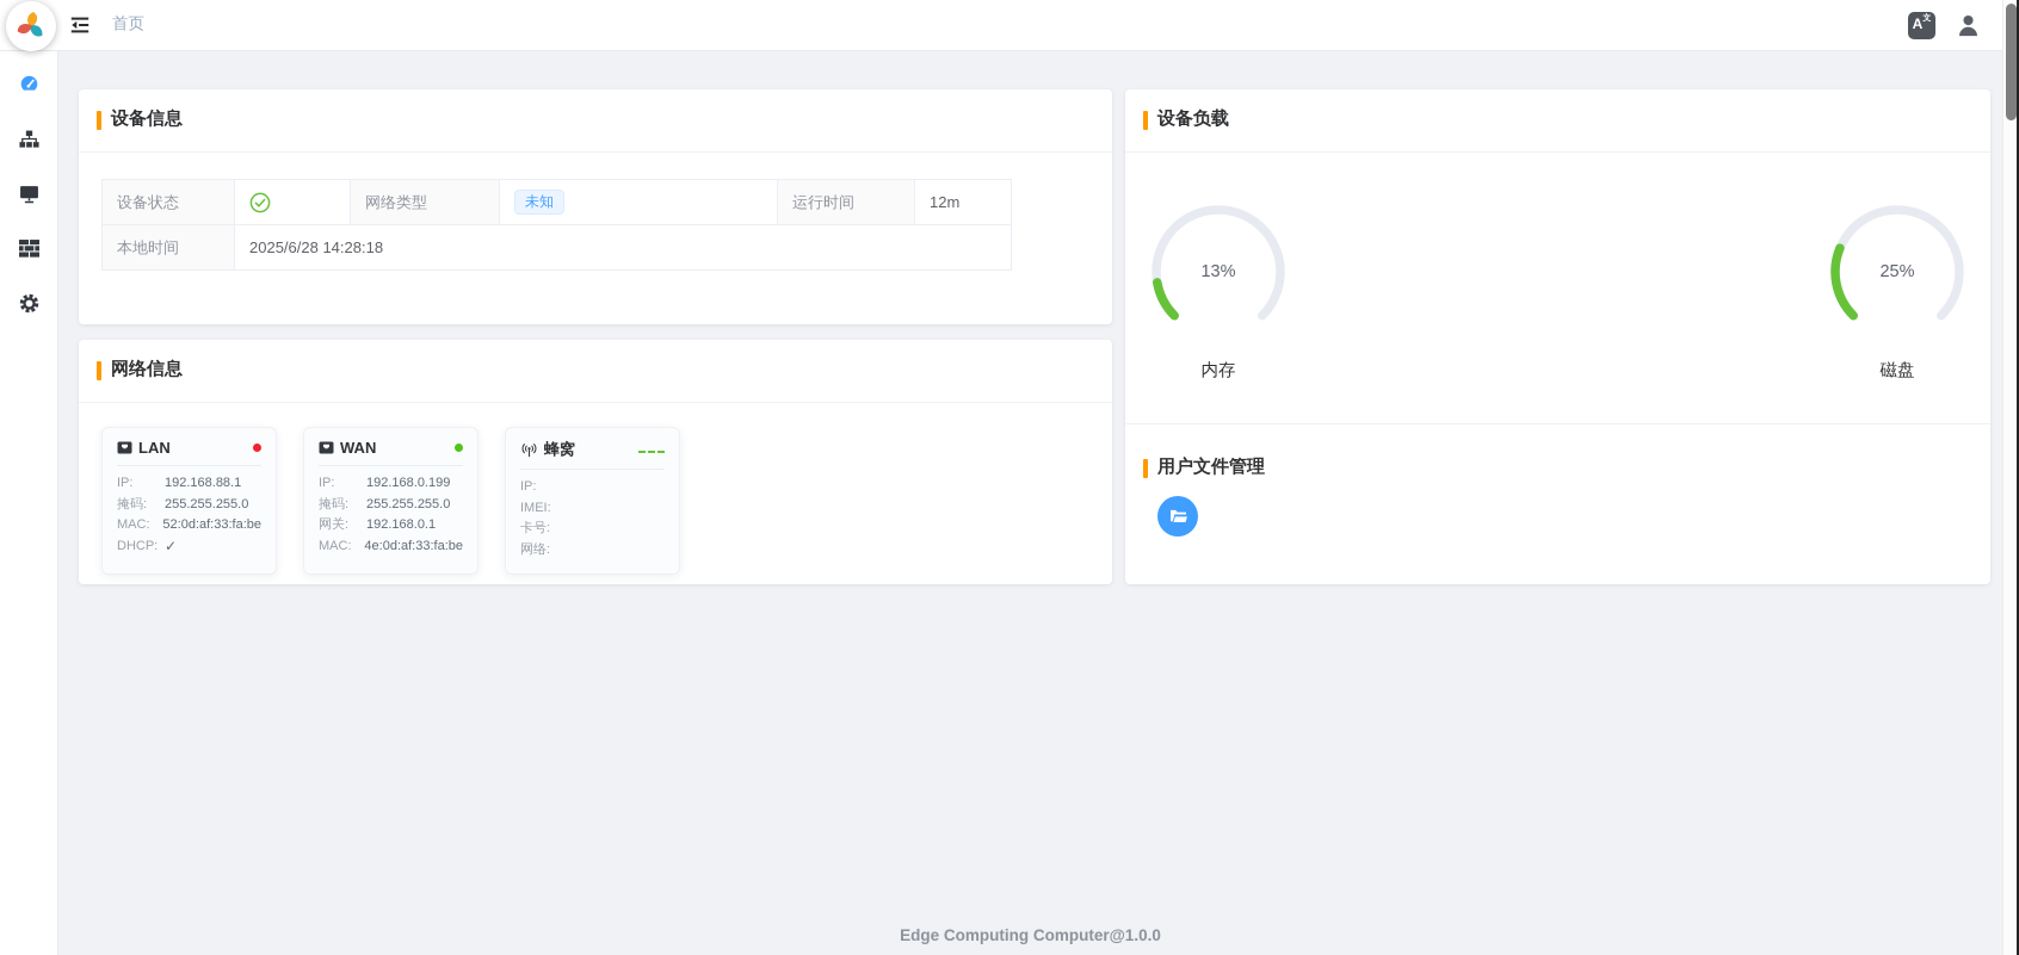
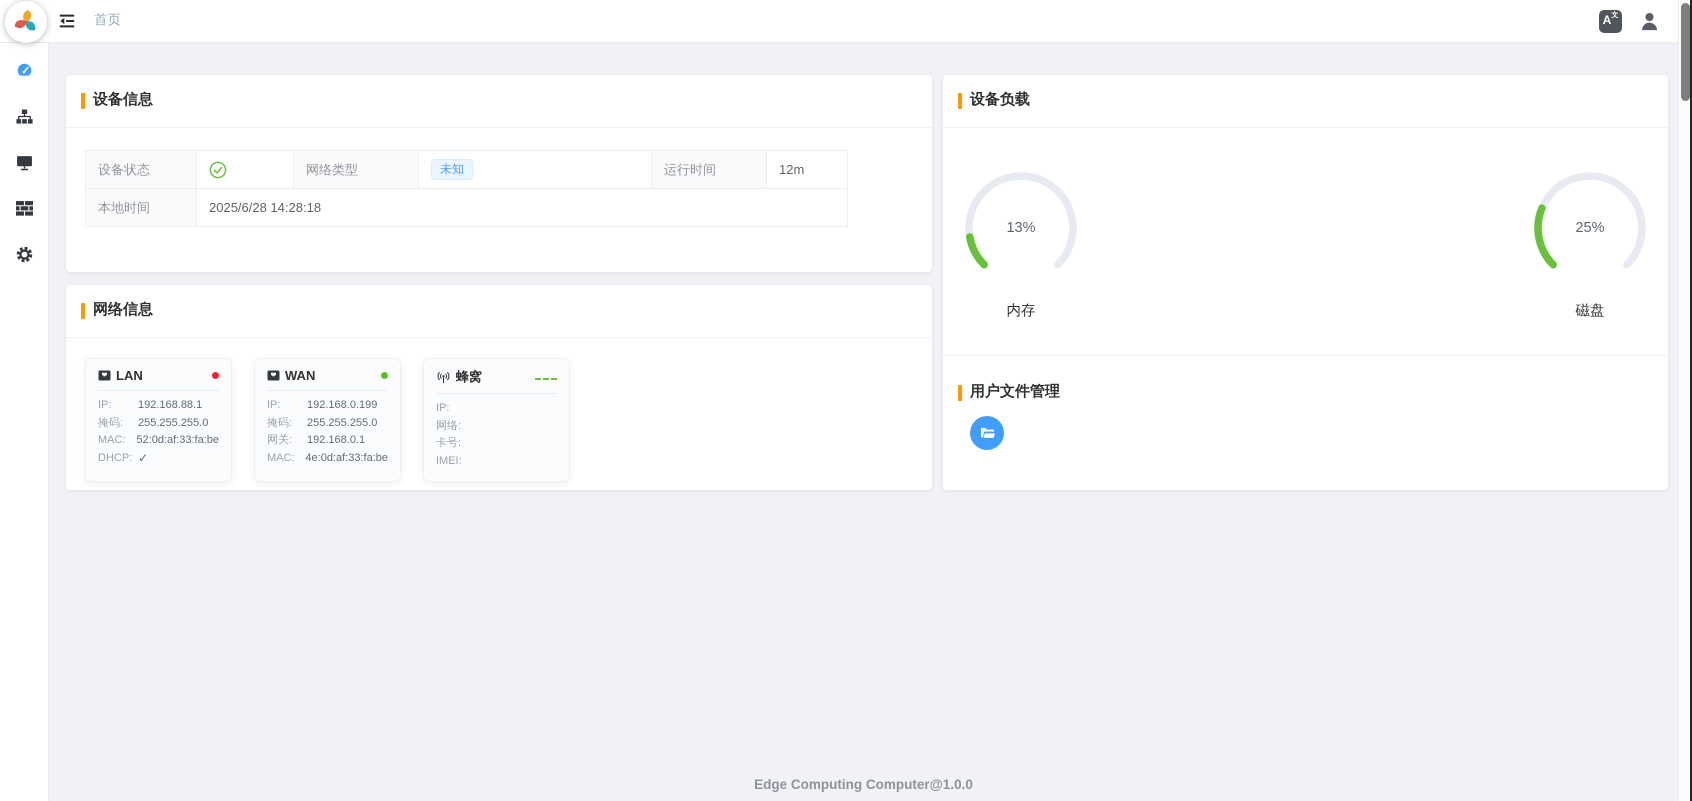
  首页
  A
  设备信息
  设备状态		网络类型	未知	运行时间	12m
  本地时间	2025/6/28 14:28:18
  网络信息
  LAN
  IP:
  192.168.88.1
  掩码:
  255.255.255.0
  MAC:
  52:0d:af:33:fa:be
  DHCP:
  ✓
  WAN
  IP:
  192.168.0.199
  掩码:
  255.255.255.0
  网关:
  192.168.0.1
  MAC:
  4e:0d:af:33:fa:be
  蜂窝
  IP:
- IMEI:
+ 网络:
  卡号:
- 网络:
+ IMEI:
  设备负载
  13%
  内存
  25%
  磁盘
  用户文件管理
  Edge Computing Computer@1.0.0
